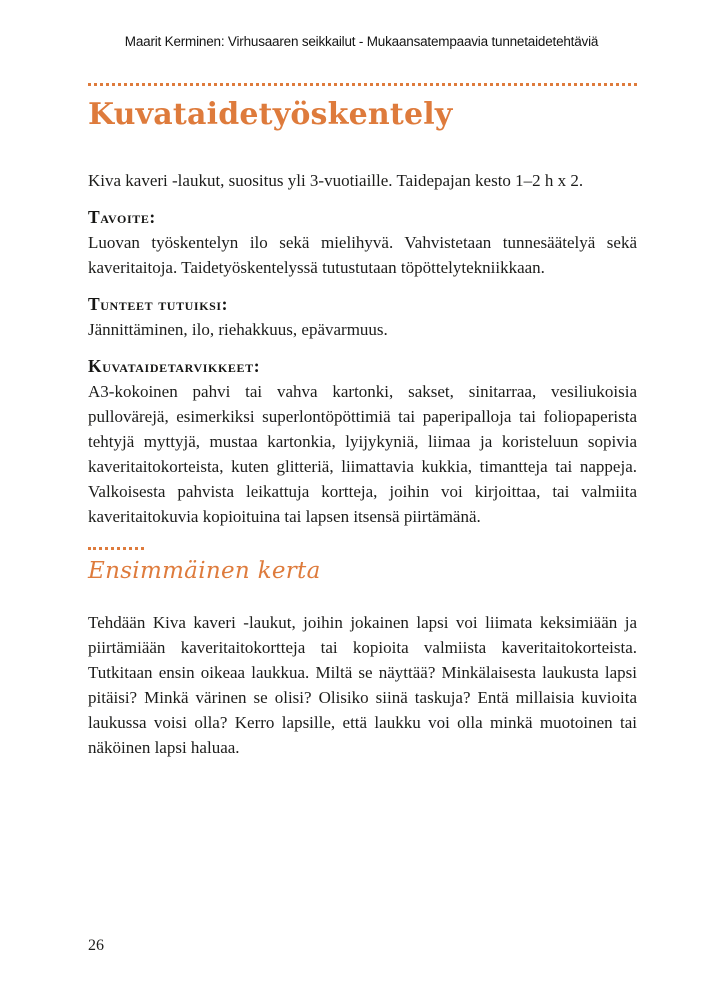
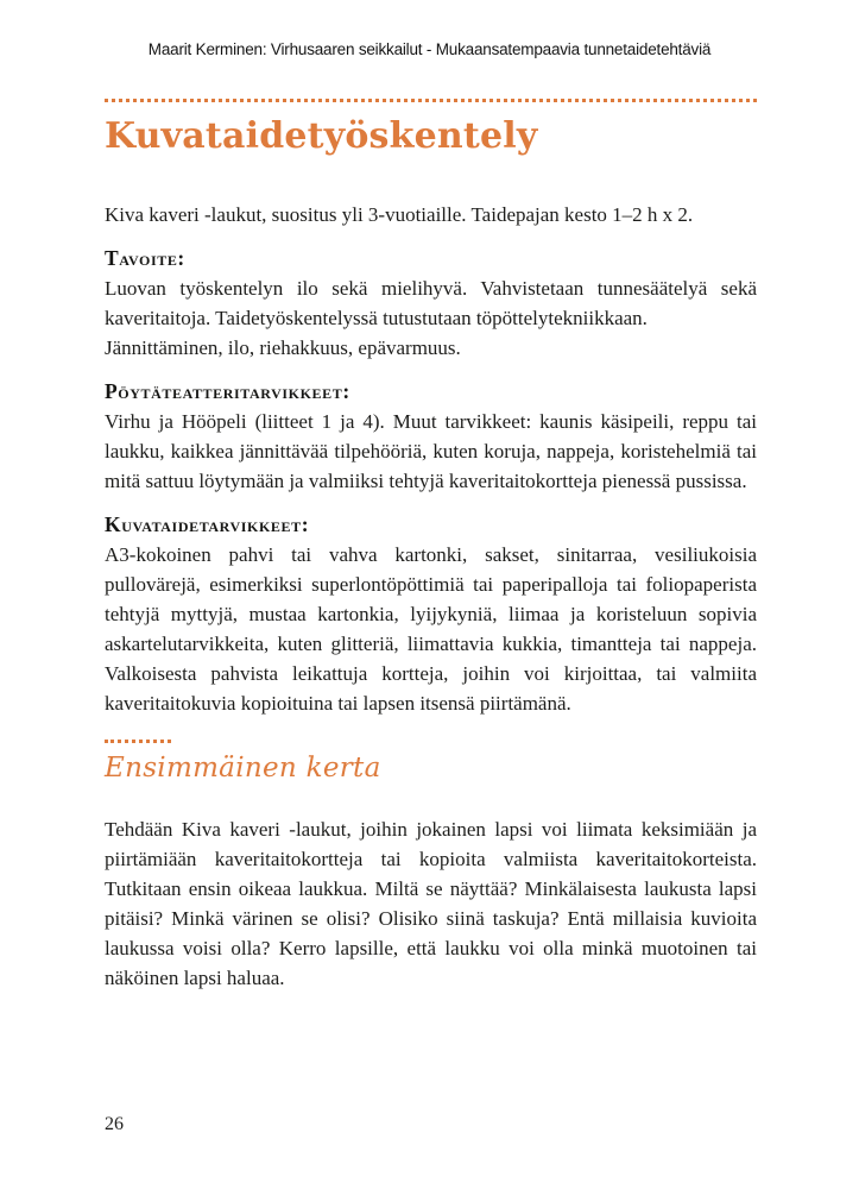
  Maarit Kerminen: Virhusaaren seikkailut - Mukaansatempaavia tunnetaidetehtäviä
  Kuvataidetyöskentely
  Kiva kaveri -laukut, suositus yli 3-vuotiaille. Taidepajan kesto 1–2 h x 2.
  Tavoite:
  Luovan työskentelyn ilo sekä mielihyvä. Vahvistetaan tunnesäätelyä sekä kaveritaitoja. Taidetyöskentelyssä tutustutaan töpöttelytekniikkaan.
- Tunteet tutuiksi:
  Jännittäminen, ilo, riehakkuus, epävarmuus.
+ Pöytäteatteritarvikkeet:
+ Virhu ja Hööpeli (liitteet 1 ja 4). Muut tarvikkeet: kaunis käsipeili, reppu tai laukku, kaikkea jännittävää tilpehööriä, kuten koruja, nappeja, koristehelmiä tai mitä sattuu löytymään ja valmiiksi tehtyjä kaveritaitokortteja pienessä pussissa.
  Kuvataidetarvikkeet:
- A3-kokoinen pahvi tai vahva kartonki, sakset, sinitarraa, vesiliukoisia pullovärejä, esimerkiksi superlontöpöttimiä tai paperipalloja tai foliopaperista tehtyjä myttyjä, mustaa kartonkia, lyijykyniä, liimaa ja koristeluun sopivia kaveritaitokorteista, kuten glitteriä, liimattavia kukkia, timantteja tai nappeja. Valkoisesta pahvista leikattuja kortteja, joihin voi kirjoittaa, tai valmiita kaveritaitokuvia kopioituina tai lapsen itsensä piirtämänä.
+ A3-kokoinen pahvi tai vahva kartonki, sakset, sinitarraa, vesiliukoisia pullovärejä, esimerkiksi superlontöpöttimiä tai paperipalloja tai foliopaperista tehtyjä myttyjä, mustaa kartonkia, lyijykyniä, liimaa ja koristeluun sopivia askartelutarvikkeita, kuten glitteriä, liimattavia kukkia, timantteja tai nappeja. Valkoisesta pahvista leikattuja kortteja, joihin voi kirjoittaa, tai valmiita kaveritaitokuvia kopioituina tai lapsen itsensä piirtämänä.
  Ensimmäinen kerta
  Tehdään Kiva kaveri -laukut, joihin jokainen lapsi voi liimata keksimiään ja piirtämiään kaveritaitokortteja tai kopioita valmiista kaveritaitokorteista. Tutkitaan ensin oikeaa laukkua. Miltä se näyttää? Minkälaisesta laukusta lapsi pitäisi? Minkä värinen se olisi? Olisiko siinä taskuja? Entä millaisia kuvioita laukussa voisi olla? Kerro lapsille, että laukku voi olla minkä muotoinen tai näköinen lapsi haluaa.
  26
